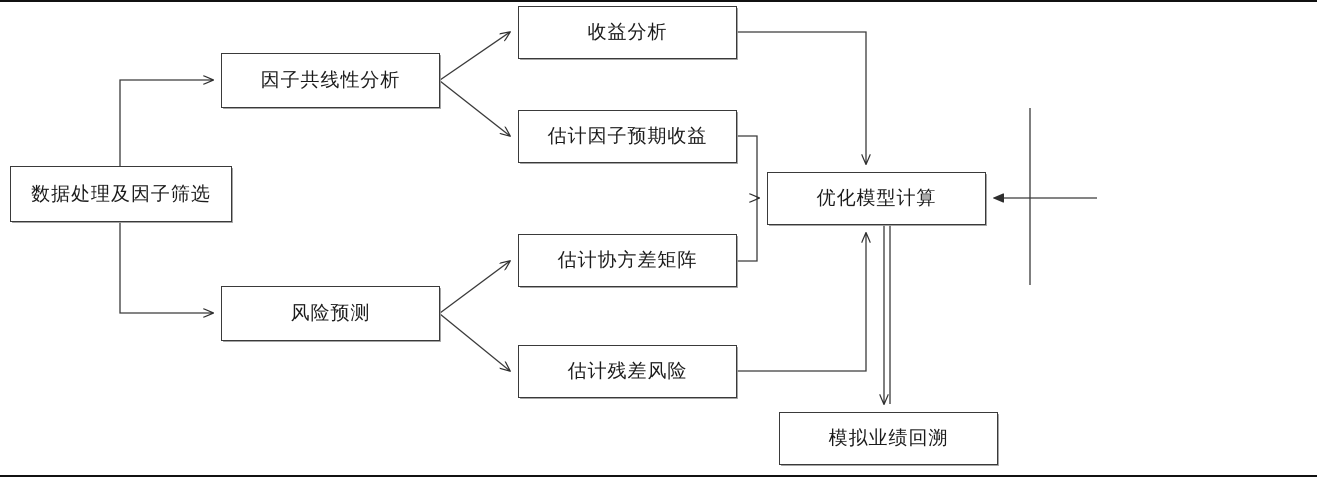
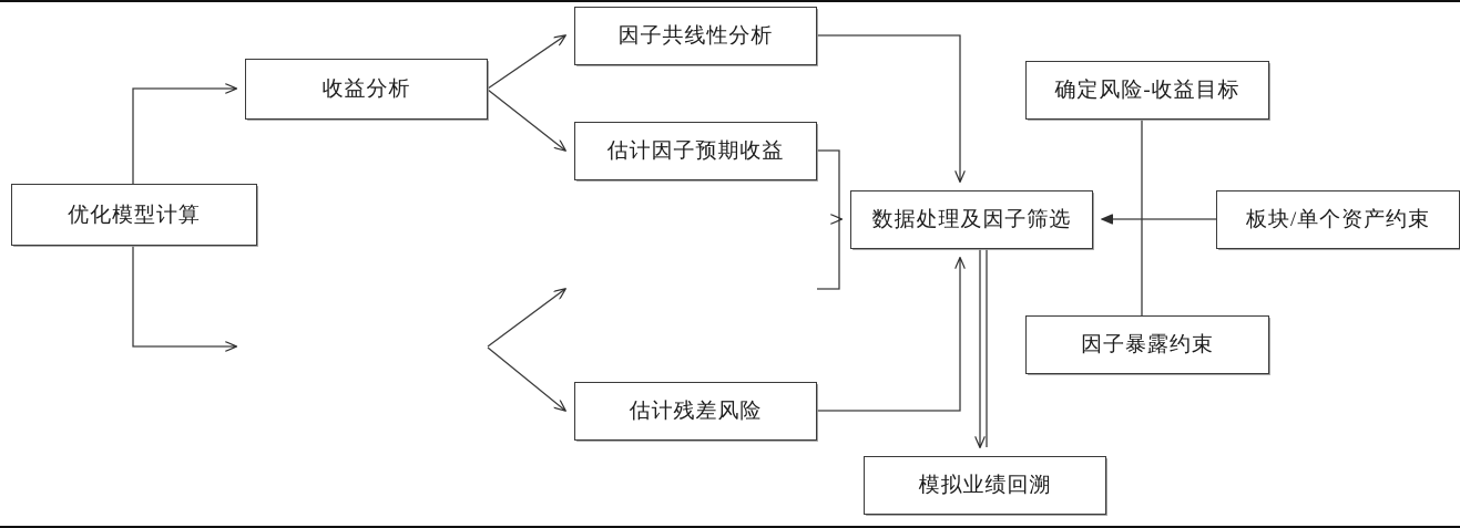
- 数据处理及因子筛选
+ 优化模型计算
- 因子共线性分析
+ 收益分析
- 风险预测
- 收益分析
+ 因子共线性分析
  估计因子预期收益
- 估计协方差矩阵
  估计残差风险
- 优化模型计算
+ 数据处理及因子筛选
+ 确定风险-收益目标
+ 板块/单个资产约束
+ 因子暴露约束
  模拟业绩回溯
